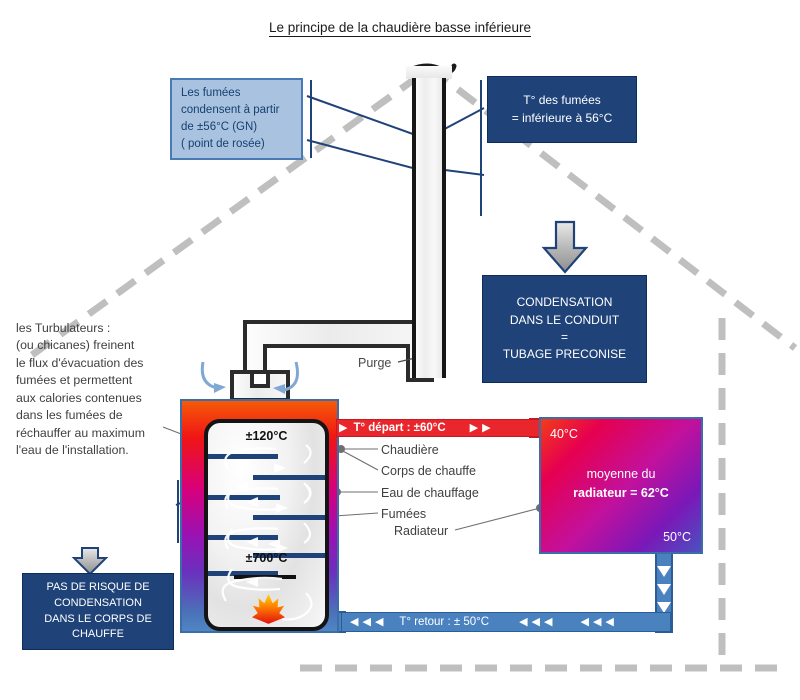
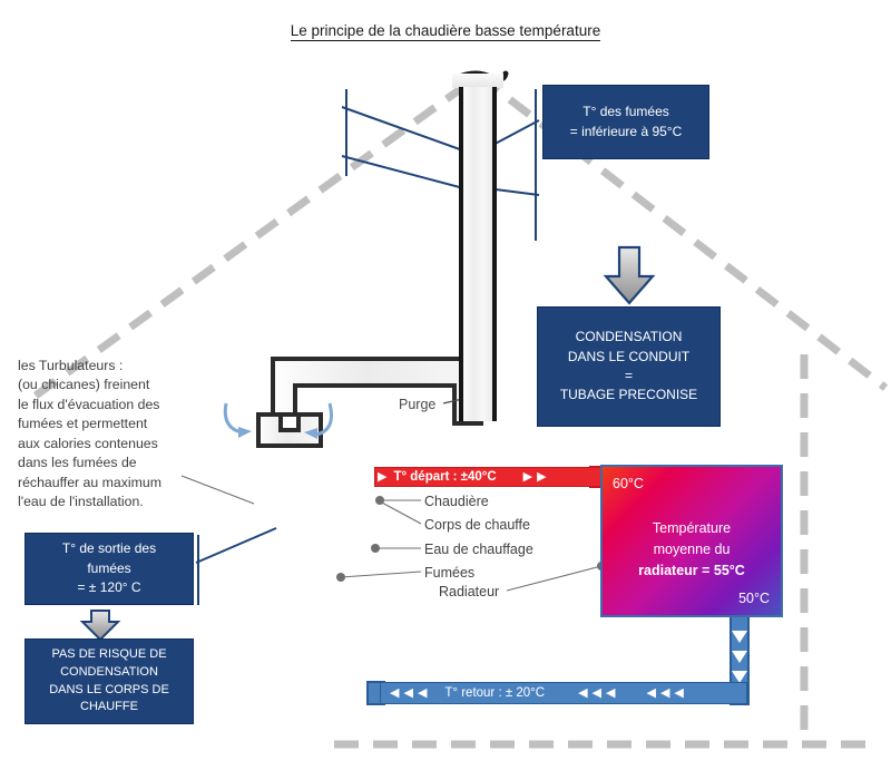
- Le principe de la chaudière basse inférieure
+ Le principe de la chaudière basse température
- Les fumées
- condensent à partir
- de ±56°C (GN)
- ( point de rosée)
  T° des fumées
- = inférieure à 56°C
+ = inférieure à 95°C
  CONDENSATION
  DANS LE CONDUIT
  =
  TUBAGE PRECONISE
  les Turbulateurs :
  (ou chicanes) freinent
  le flux d'évacuation des
  fumées et permettent
  aux calories contenues
  dans les fumées de
  réchauffer au maximum
  l'eau de l'installation.
+ T° de sortie des
+ fumées
+ = ± 120° C
  PAS DE RISQUE DE
  CONDENSATION
  DANS LE CORPS DE
  CHAUFFE
- ±120°C
- ±700°C
  ▶
- T° départ : ±60°C
+ T° départ : ±40°C
  ▶
  ▶
  ◀
  ◀
  ◀
- T° retour : ± 50°C
+ T° retour : ± 20°C
  ◀
  ◀
  ◀
  ◀
  ◀
  ◀
- 40°C
+ 60°C
+ Température
  moyenne du
- radiateur = 62°C
+ radiateur = 55°C
  50°C
  Chaudière
  Corps de chauffe
  Eau de chauffage
  Fumées
  Radiateur
  Purge
